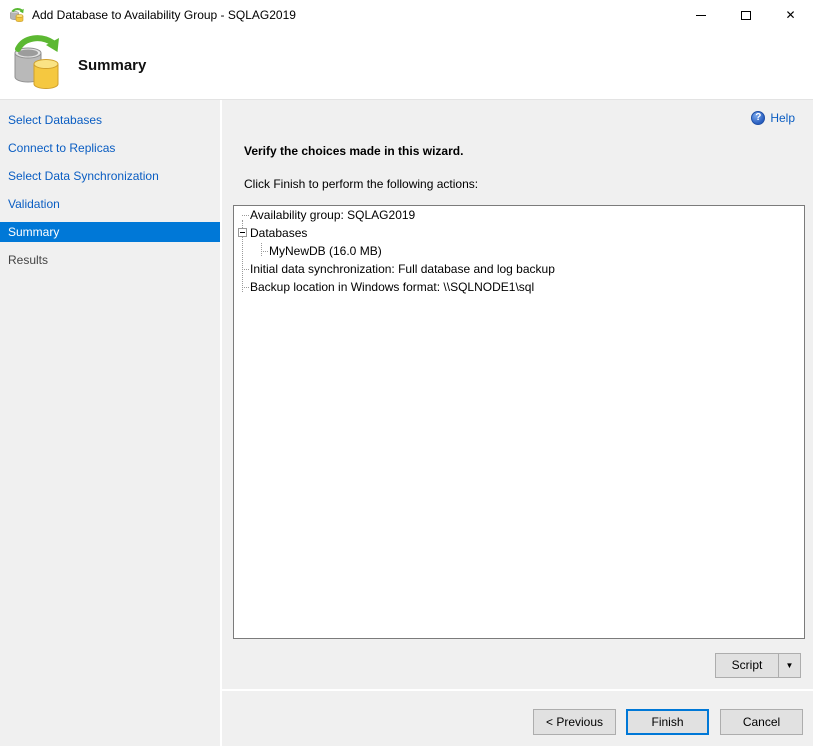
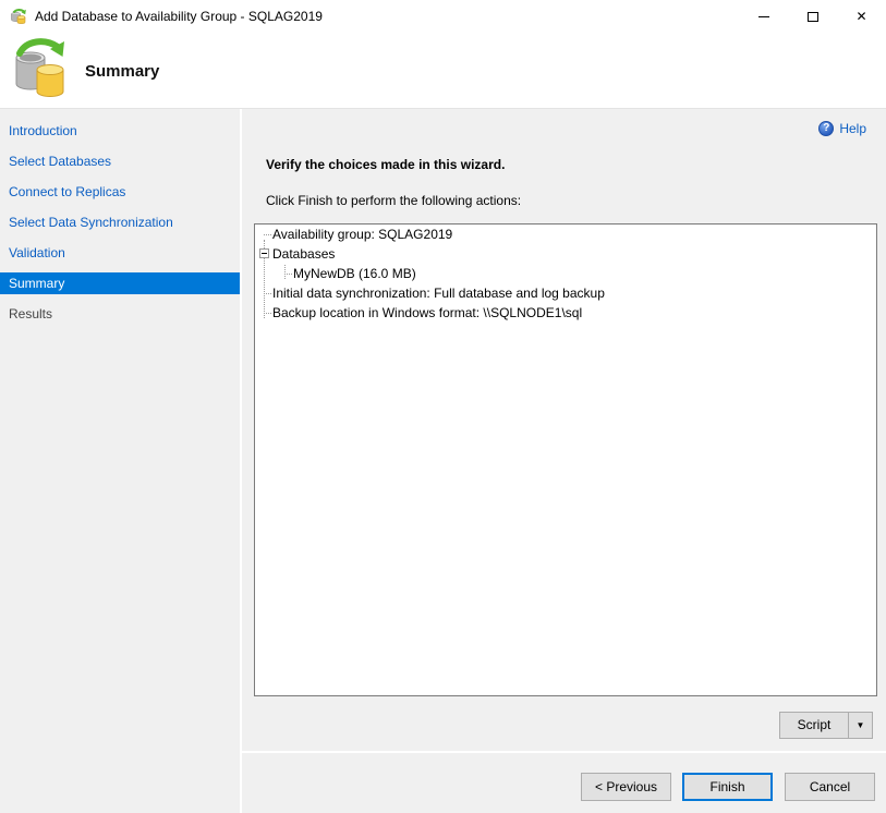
  Add Database to Availability Group - SQLAG2019
  ✕
  Summary
+ Introduction
  Select Databases
  Connect to Replicas
  Select Data Synchronization
  Validation
  Summary
  Results
  ?
  Help
  Verify the choices made in this wizard.
  Click Finish to perform the following actions:
  Availability group: SQLAG2019
  Databases
  MyNewDB (16.0 MB)
  Initial data synchronization: Full database and log backup
  Backup location in Windows format: \\SQLNODE1\sql
  Script
  ▼
  < Previous
  Finish
  Cancel
